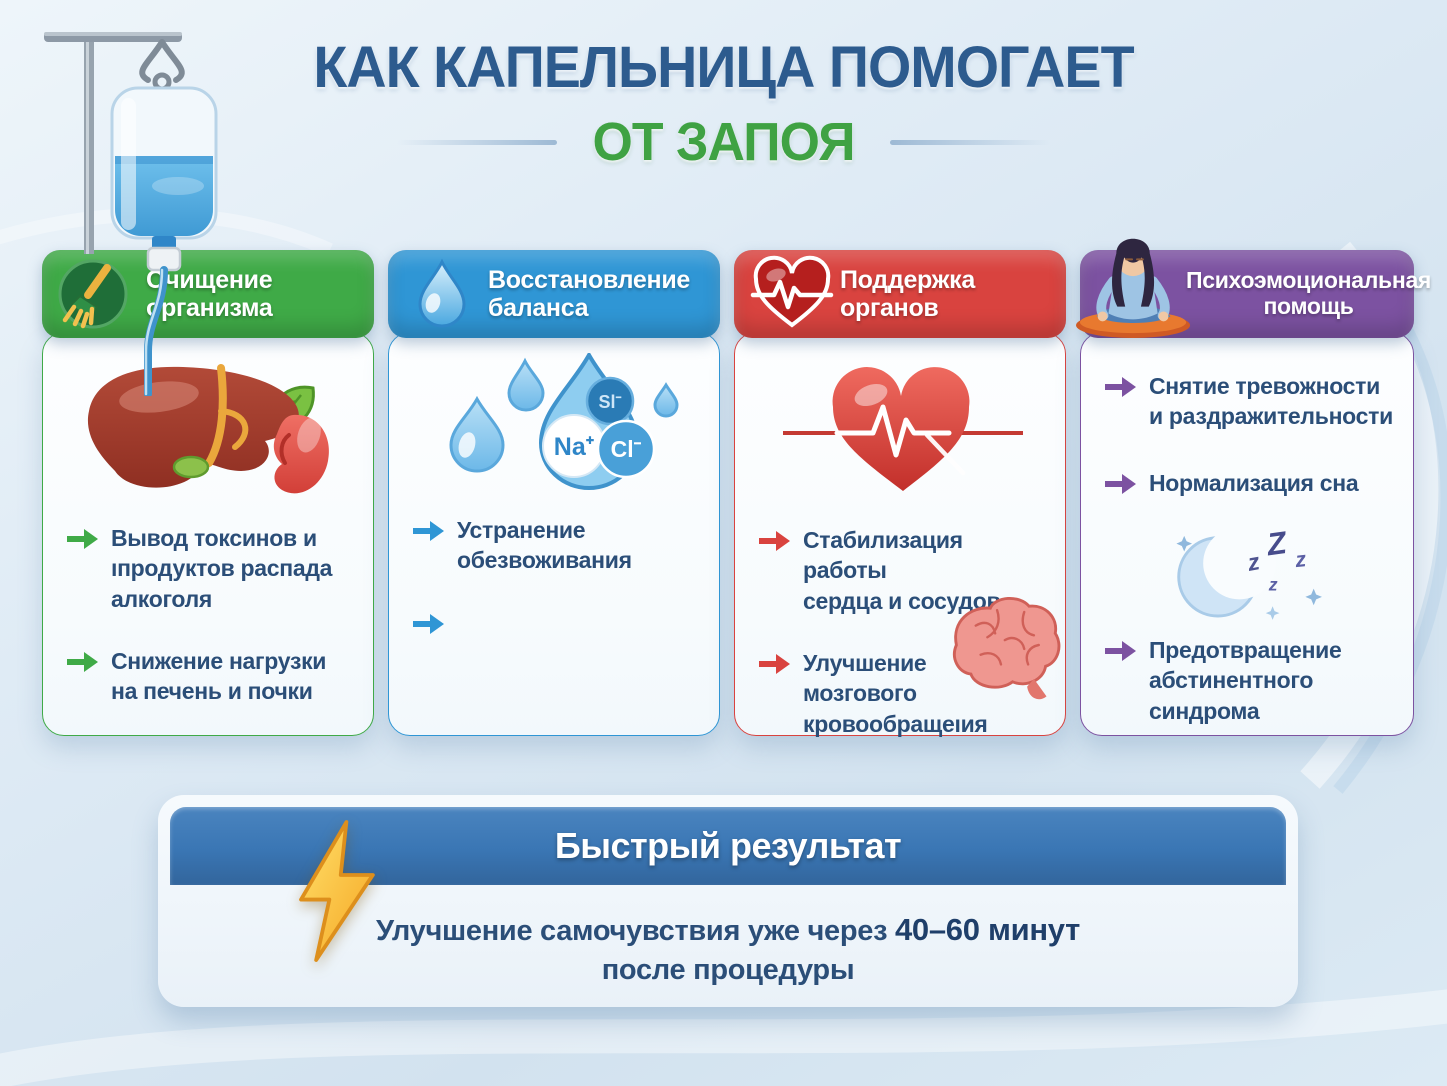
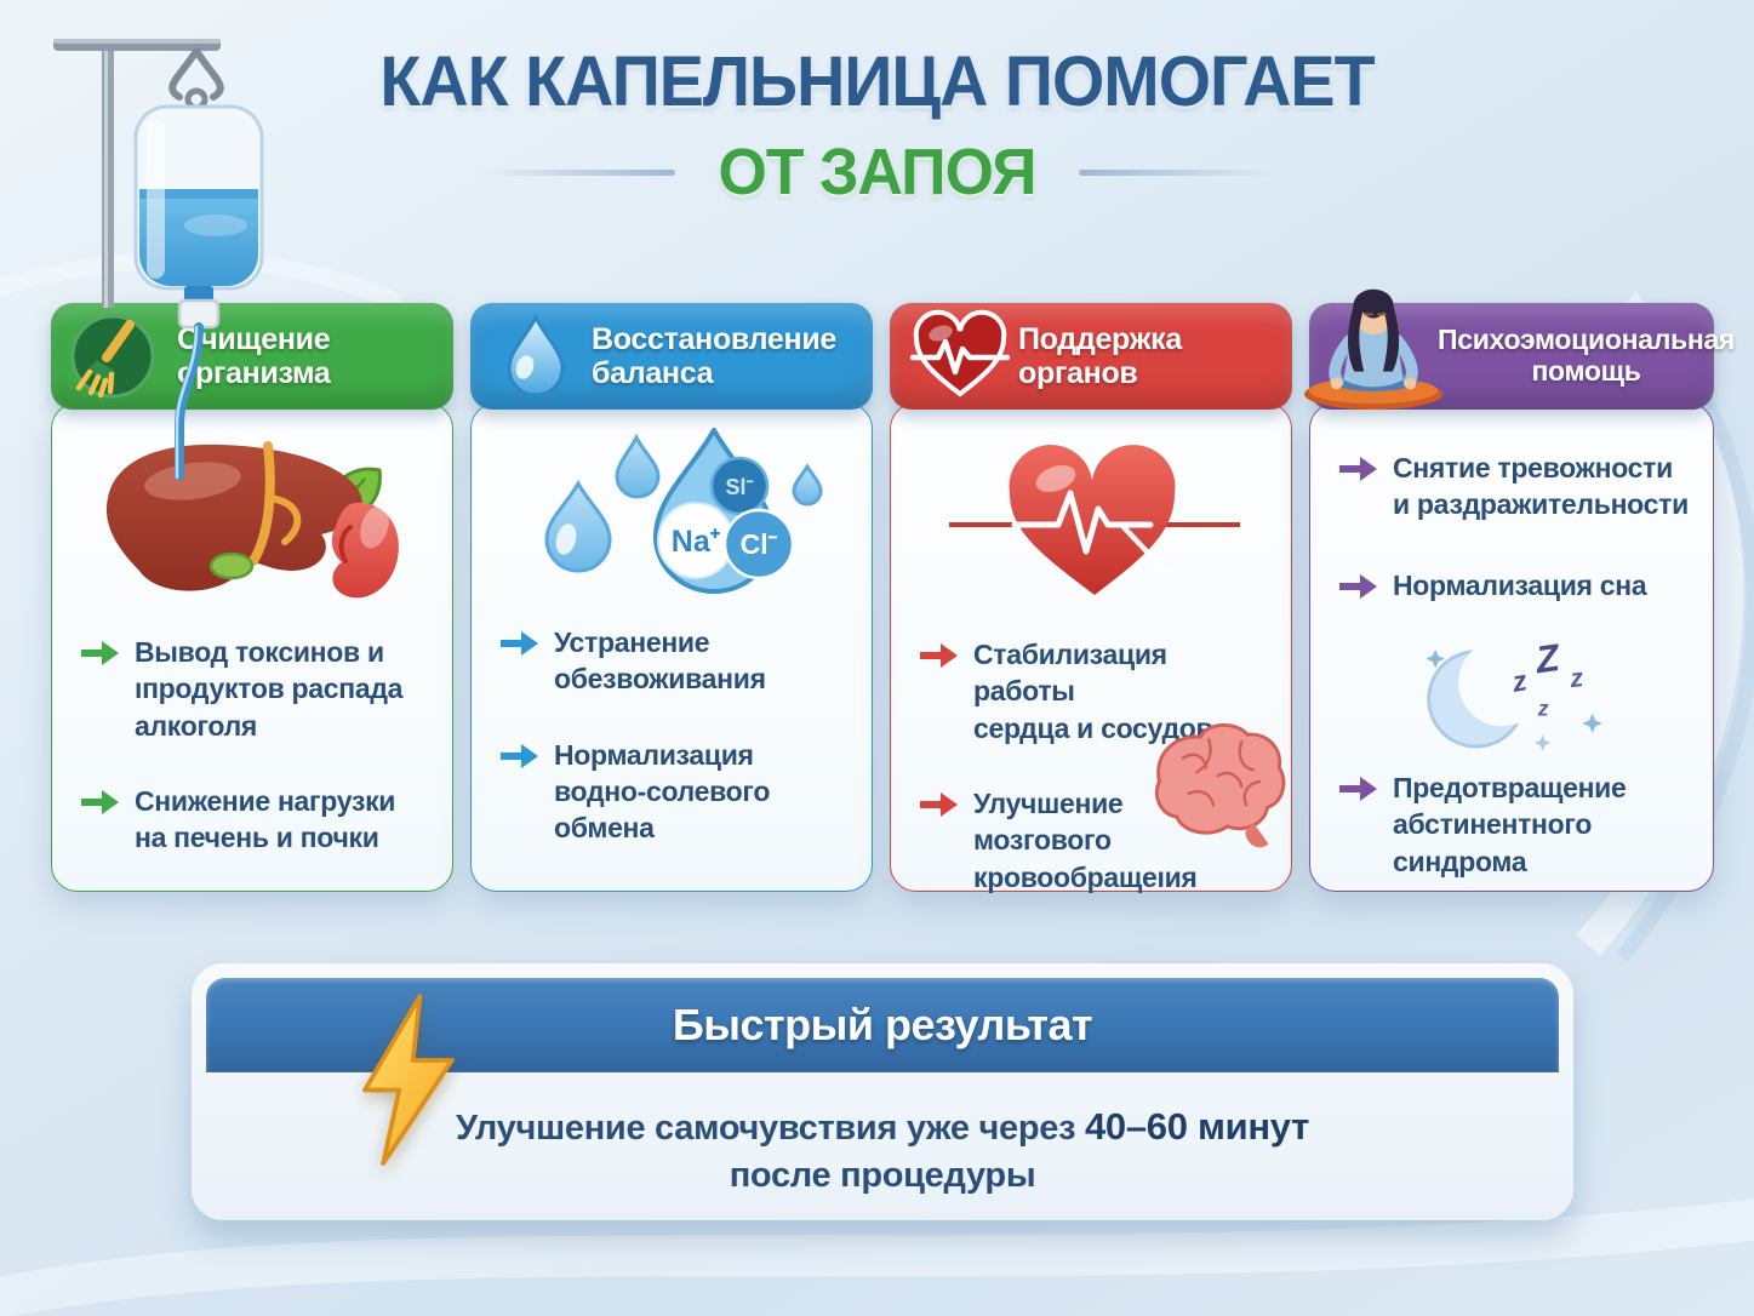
  КАК КАПЕЛЬНИЦА ПОМОГАЕТ
  ОТ ЗАПОЯ
  Очищение
  рганизма
  Вывод токсинов и
  ıпродуктов распада
  алкоголя
  Снижение нагрузки
  на печень и почки
  Восстановление
  баланса
  Sl⁻
  Na⁺
  Cl⁻
  Устранение
  обезвоживания
+ Нормализация
+ водно-солевого
+ обмена
  Поддержка
  органов
  Стабилизация работы
  сердца и сосудов
  Улучшение
  мозгового
  кровообращеıия
  Психоэмоциональная
  помощь
  Снятие тревожности
  и раздражительности
  Нормализация сна
  z
  Предотвращение
  абстинентного синдрома
  Быстрый результат
  Улучшение самочувствия уже через 40–60 минут
  после процедуры
